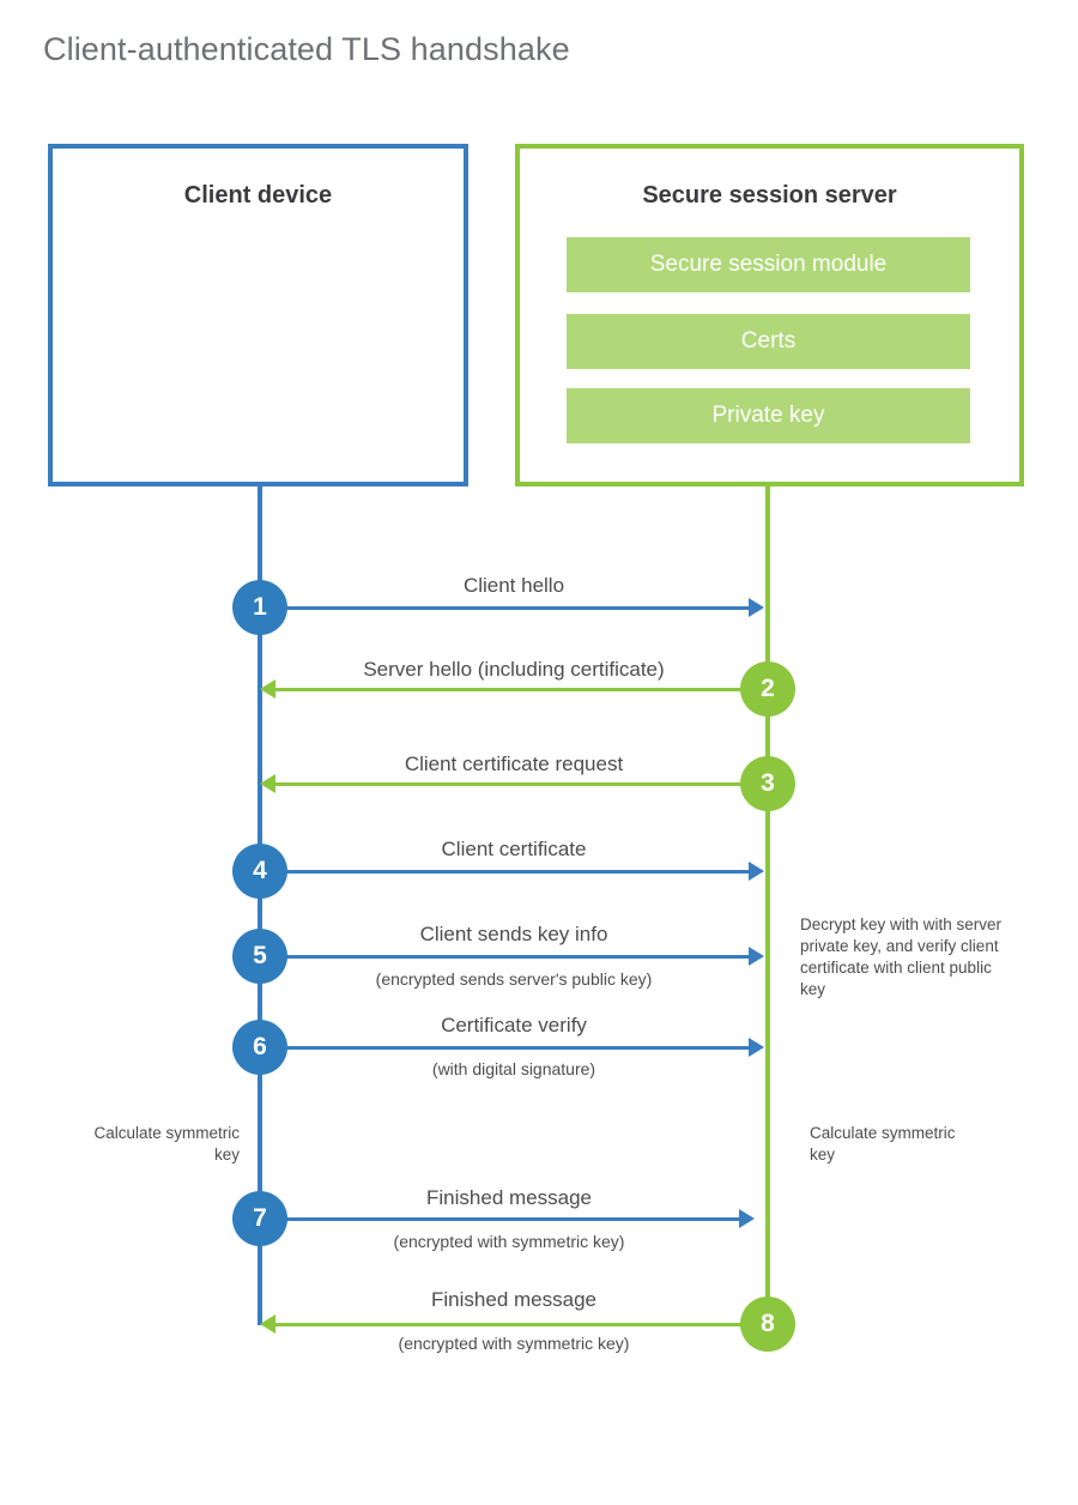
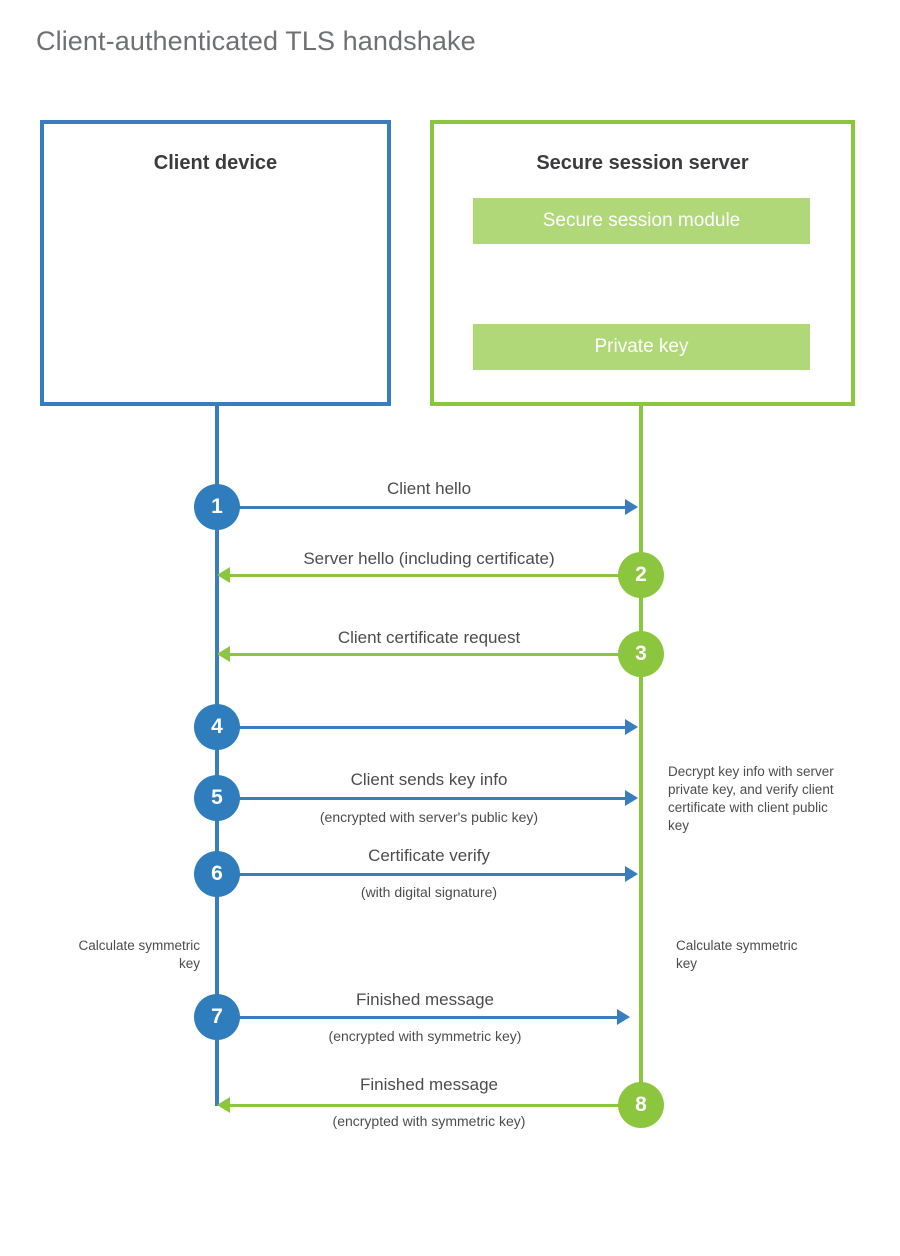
  Client-authenticated TLS handshake
  Client device
  Secure session server
  Secure session module
- Certs
  Private key
  1
  Client hello
  2
  Server hello (including certificate)
  3
  Client certificate request
  4
- Client certificate
  5
  Client sends key info
- (encrypted sends server's public key)
+ (encrypted with server's public key)
  6
  Certificate verify
  (with digital signature)
- Decrypt key with with server private key, and verify client certificate with client public key
+ Decrypt key info with server private key, and verify client certificate with client public key
  Calculate symmetric key
  Calculate symmetric key
  7
  Finished message
  (encrypted with symmetric key)
  8
  Finished message
  (encrypted with symmetric key)
